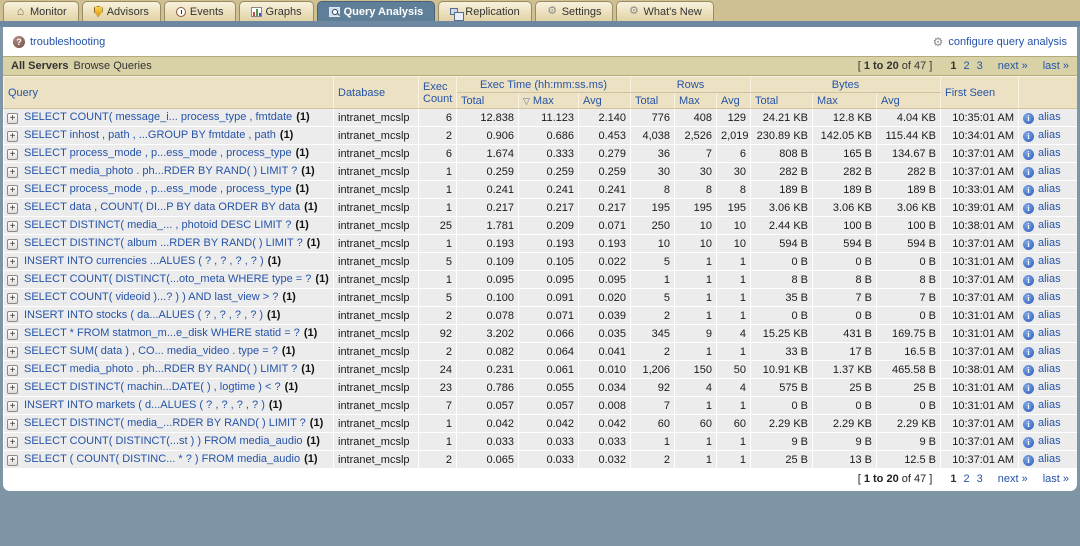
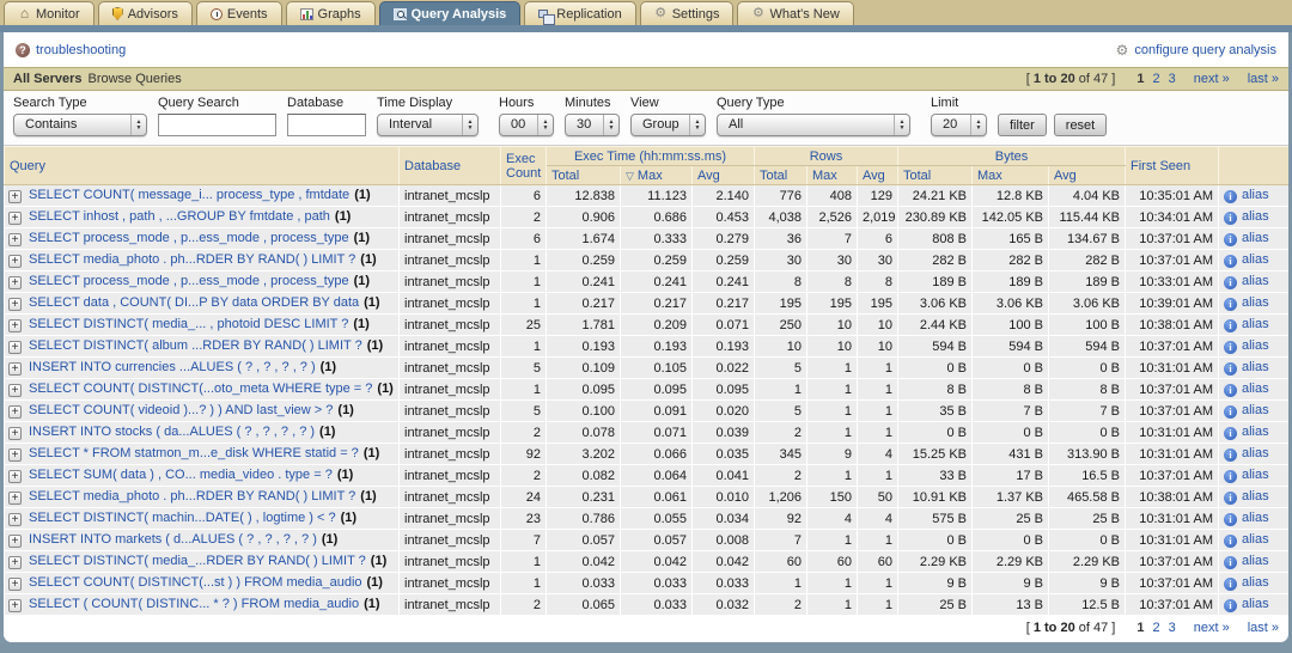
  ⌂
  Monitor
  Advisors
  Events
  Graphs
  Query Analysis
  Replication
  ⚙
  Settings
  ⚙
  What's New
  ?
  troubleshooting
  ⚙
  configure query analysis
  All Servers Browse Queries
  [ 1 to 20 of 47 ]
  1
  2
  3
  next »
  last »
+ Search Type
+ Contains
+ Query Search
+ Database
+ Time Display
+ Interval
+ Hours
+ 00
+ Minutes
+ 30
+ View
+ Group
+ Query Type
+ All
+ Limit
+ 20
+ filter
+ reset
  Query	Database	Exec Count	Exec Time (hh:mm:ss.ms)	Rows	Bytes	First Seen
  Total	▽ Max	Avg	Total	Max	Avg	Total	Max	Avg
  + SELECT COUNT( message_i... process_type , fmtdate (1)	intranet_mcslp	6	12.838	11.123	2.140	776	408	129	24.21 KB	12.8 KB	4.04 KB	10:35:01 AM	i alias
  + SELECT inhost , path , ...GROUP BY fmtdate , path (1)	intranet_mcslp	2	0.906	0.686	0.453	4,038	2,526	2,019	230.89 KB	142.05 KB	115.44 KB	10:34:01 AM	i alias
  + SELECT process_mode , p...ess_mode , process_type (1)	intranet_mcslp	6	1.674	0.333	0.279	36	7	6	808 B	165 B	134.67 B	10:37:01 AM	i alias
  + SELECT media_photo . ph...RDER BY RAND( ) LIMIT ? (1)	intranet_mcslp	1	0.259	0.259	0.259	30	30	30	282 B	282 B	282 B	10:37:01 AM	i alias
  + SELECT process_mode , p...ess_mode , process_type (1)	intranet_mcslp	1	0.241	0.241	0.241	8	8	8	189 B	189 B	189 B	10:33:01 AM	i alias
  + SELECT data , COUNT( DI...P BY data ORDER BY data (1)	intranet_mcslp	1	0.217	0.217	0.217	195	195	195	3.06 KB	3.06 KB	3.06 KB	10:39:01 AM	i alias
  + SELECT DISTINCT( media_... , photoid DESC LIMIT ? (1)	intranet_mcslp	25	1.781	0.209	0.071	250	10	10	2.44 KB	100 B	100 B	10:38:01 AM	i alias
  + SELECT DISTINCT( album ...RDER BY RAND( ) LIMIT ? (1)	intranet_mcslp	1	0.193	0.193	0.193	10	10	10	594 B	594 B	594 B	10:37:01 AM	i alias
  + INSERT INTO currencies ...ALUES ( ? , ? , ? , ? ) (1)	intranet_mcslp	5	0.109	0.105	0.022	5	1	1	0 B	0 B	0 B	10:31:01 AM	i alias
  + SELECT COUNT( DISTINCT(...oto_meta WHERE type = ? (1)	intranet_mcslp	1	0.095	0.095	0.095	1	1	1	8 B	8 B	8 B	10:37:01 AM	i alias
  + SELECT COUNT( videoid )...? ) ) AND last_view > ? (1)	intranet_mcslp	5	0.100	0.091	0.020	5	1	1	35 B	7 B	7 B	10:37:01 AM	i alias
  + INSERT INTO stocks ( da...ALUES ( ? , ? , ? , ? ) (1)	intranet_mcslp	2	0.078	0.071	0.039	2	1	1	0 B	0 B	0 B	10:31:01 AM	i alias
- + SELECT * FROM statmon_m...e_disk WHERE statid = ? (1)	intranet_mcslp	92	3.202	0.066	0.035	345	9	4	15.25 KB	431 B	169.75 B	10:31:01 AM	i alias
+ + SELECT * FROM statmon_m...e_disk WHERE statid = ? (1)	intranet_mcslp	92	3.202	0.066	0.035	345	9	4	15.25 KB	431 B	313.90 B	10:31:01 AM	i alias
  + SELECT SUM( data ) , CO... media_video . type = ? (1)	intranet_mcslp	2	0.082	0.064	0.041	2	1	1	33 B	17 B	16.5 B	10:37:01 AM	i alias
  + SELECT media_photo . ph...RDER BY RAND( ) LIMIT ? (1)	intranet_mcslp	24	0.231	0.061	0.010	1,206	150	50	10.91 KB	1.37 KB	465.58 B	10:38:01 AM	i alias
  + SELECT DISTINCT( machin...DATE( ) , logtime ) < ? (1)	intranet_mcslp	23	0.786	0.055	0.034	92	4	4	575 B	25 B	25 B	10:31:01 AM	i alias
  + INSERT INTO markets ( d...ALUES ( ? , ? , ? , ? ) (1)	intranet_mcslp	7	0.057	0.057	0.008	7	1	1	0 B	0 B	0 B	10:31:01 AM	i alias
  + SELECT DISTINCT( media_...RDER BY RAND( ) LIMIT ? (1)	intranet_mcslp	1	0.042	0.042	0.042	60	60	60	2.29 KB	2.29 KB	2.29 KB	10:37:01 AM	i alias
  + SELECT COUNT( DISTINCT(...st ) ) FROM media_audio (1)	intranet_mcslp	1	0.033	0.033	0.033	1	1	1	9 B	9 B	9 B	10:37:01 AM	i alias
  + SELECT ( COUNT( DISTINC... * ? ) FROM media_audio (1)	intranet_mcslp	2	0.065	0.033	0.032	2	1	1	25 B	13 B	12.5 B	10:37:01 AM	i alias
  [ 1 to 20 of 47 ]
  1
  2
  3
  next »
  last »
